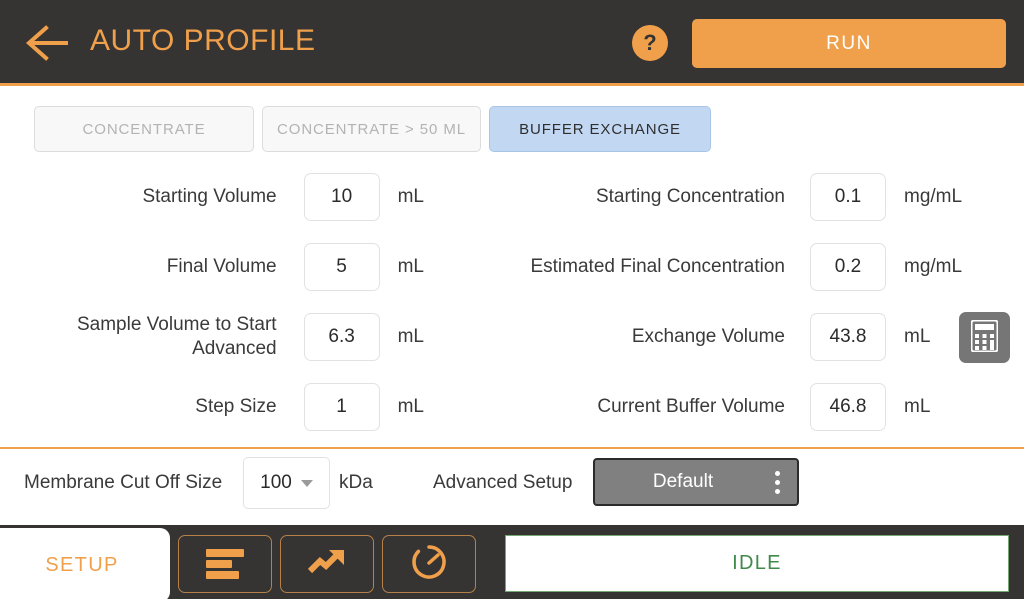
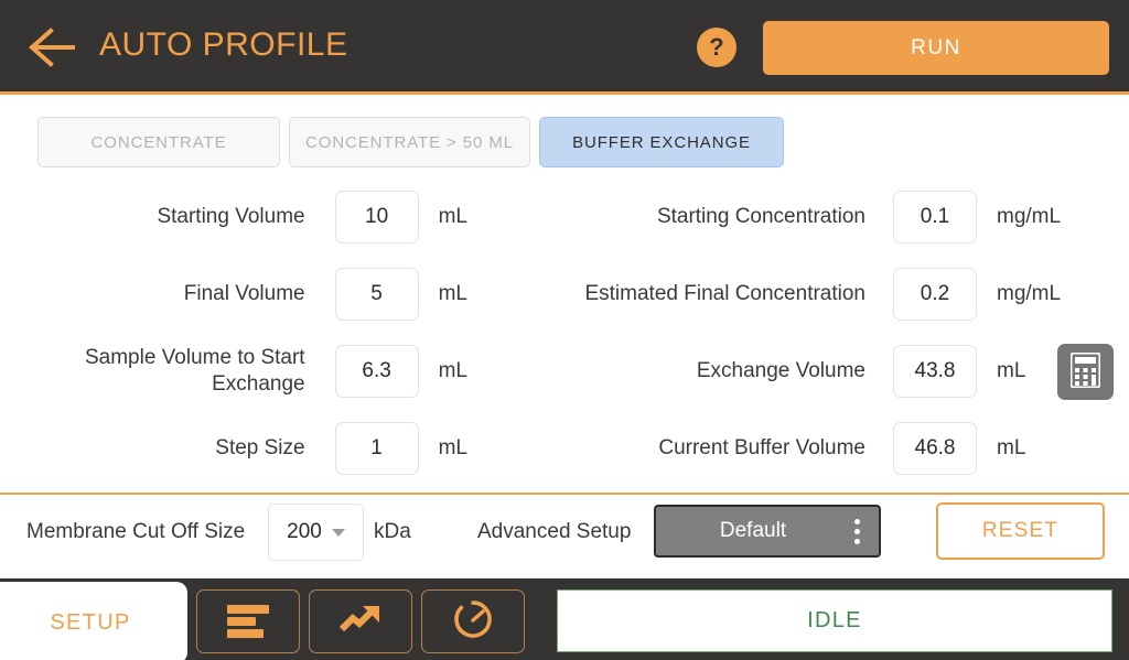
  AUTO PROFILE
  ?
  RUN
  CONCENTRATE
  CONCENTRATE > 50 ML
  BUFFER EXCHANGE
  Starting Volume
  10
  mL
  Final Volume
  5
  mL
- Sample Volume to Start Advanced
+ Sample Volume to Start Exchange
  6.3
  mL
  Step Size
  1
  mL
  Starting Concentration
  0.1
  mg/mL
  Estimated Final Concentration
  0.2
  mg/mL
  Exchange Volume
  43.8
  mL
  Current Buffer Volume
  46.8
  mL
  Membrane Cut Off Size
  Advanced Setup
- 100
+ 200
  kDa
  Default
+ RESET
  SETUP
  IDLE
